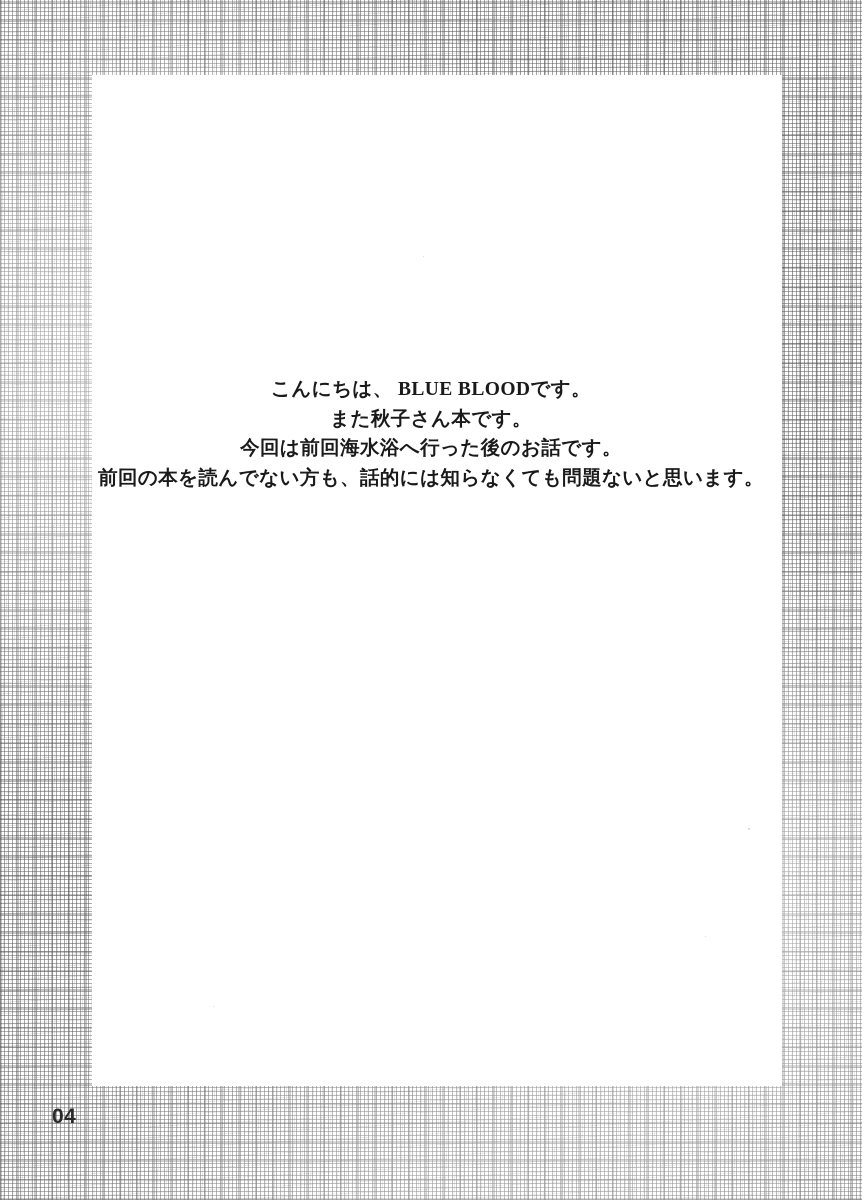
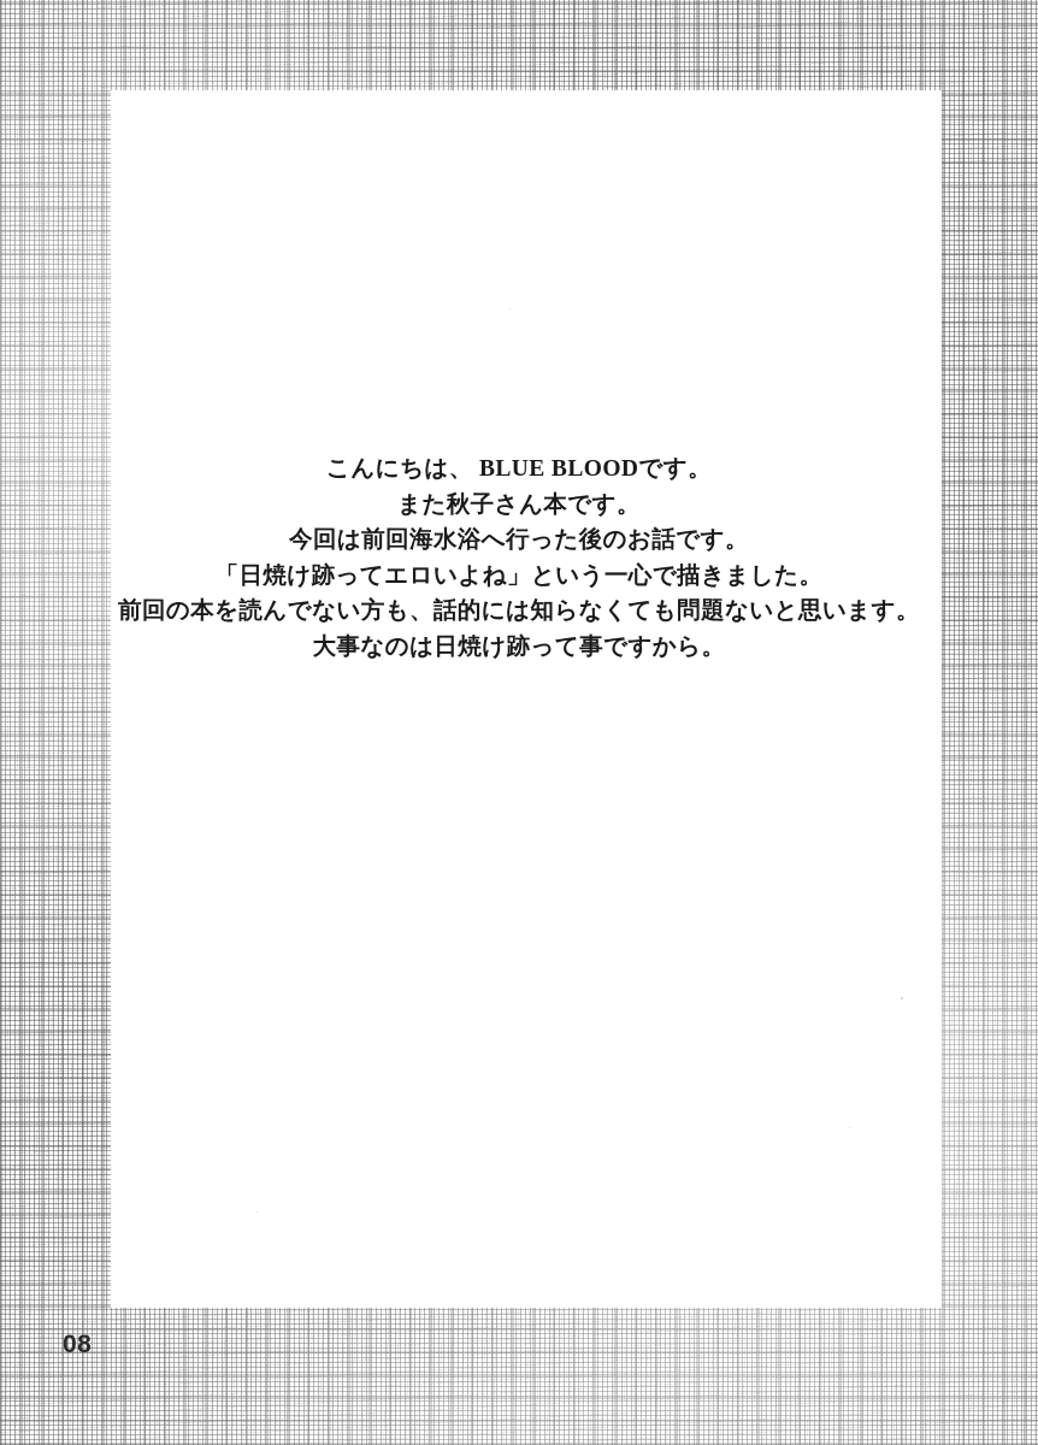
  こんにちは、 BLUE BLOODです。
  また秋子さん本です。
  今回は前回海水浴へ行った後のお話です。
+ 「日焼け跡ってエロいよね」という一心で描きました。
  前回の本を読んでない方も、話的には知らなくても問題ないと思います。
+ 大事なのは日焼け跡って事ですから。
- 04
+ 08
